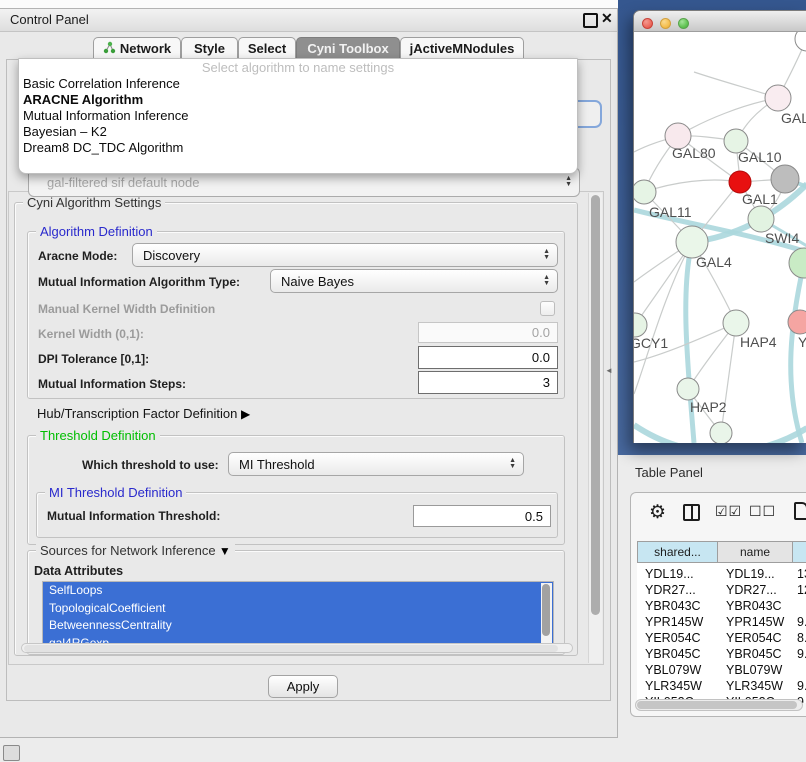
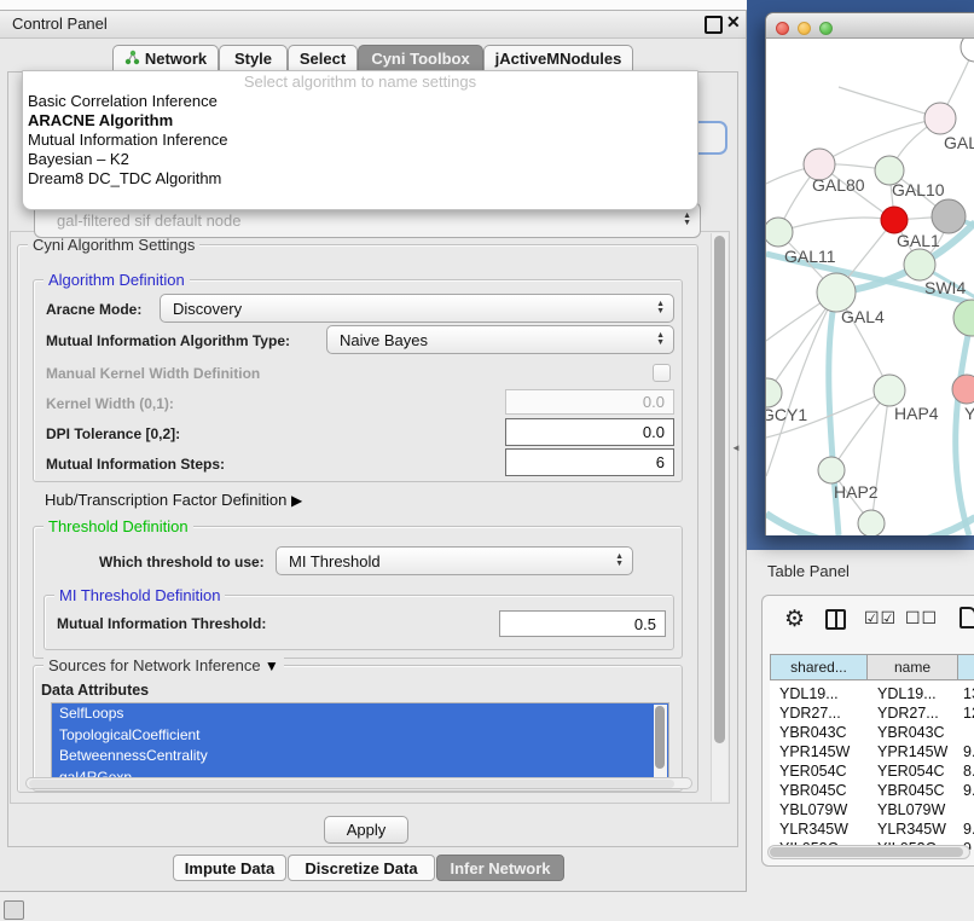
  Control Panel
  ✕
  Network
  Style
  Select
  Cyni Toolbox
  jActiveMNodules
  gal-filtered sif default node
  Select algorithm to name settings
  Basic Correlation Inference
  ARACNE Algorithm
  Mutual Information Inference
  Bayesian – K2
  Dream8 DC_TDC Algorithm
  Cyni Algorithm Settings
  Algorithm Definition
  Aracne Mode:
  Discovery
  Mutual Information Algorithm Type:
  Naive Bayes
  Manual Kernel Width Definition
  Kernel Width (0,1):
  0.0
- DPI Tolerance [0,1]:
+ DPI Tolerance [0,2]:
  0.0
  Mutual Information Steps:
- 3
+ 6
  Hub/Transcription Factor Definition ▶
  Threshold Definition
  Which threshold to use:
  MI Threshold
  MI Threshold Definition
  Mutual Information Threshold:
  0.5
  Sources for Network Inference ▼
  Data Attributes
  SelfLoops
  TopologicalCoefficient
  BetweennessCentrality
  Apply
+ Impute Data
+ Discretize Data
+ Infer Network
  ◄
  GAL
  GAL80
  GAL10
  GAL1
  GAL11
  SWI4
  GAL4
  GCY1
  HAP4
  Y
  HAP2
  Table Panel
  ⚙
  ☑☑
  ☐☐
  shared...
  name
  YDL19...
  YDL19...
  YDR27...
  YDR27...
  YBR043C
  YBR043C
  YPR145W
  YPR145W
  YER054C
  YER054C
  YBR045C
  YBR045C
  YBL079W
  YBL079W
  YLR345W
  YLR345W
